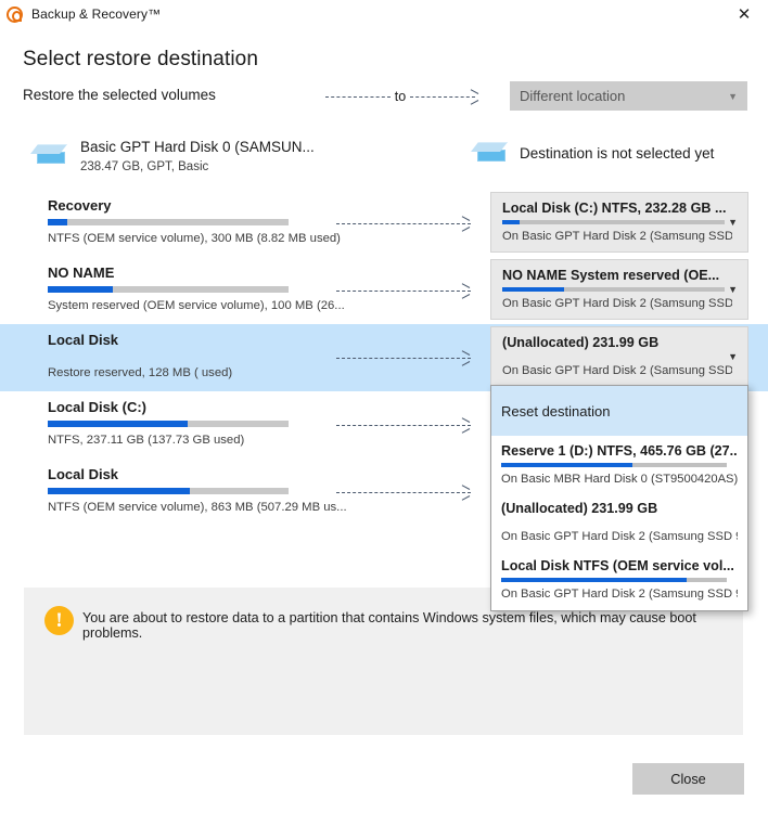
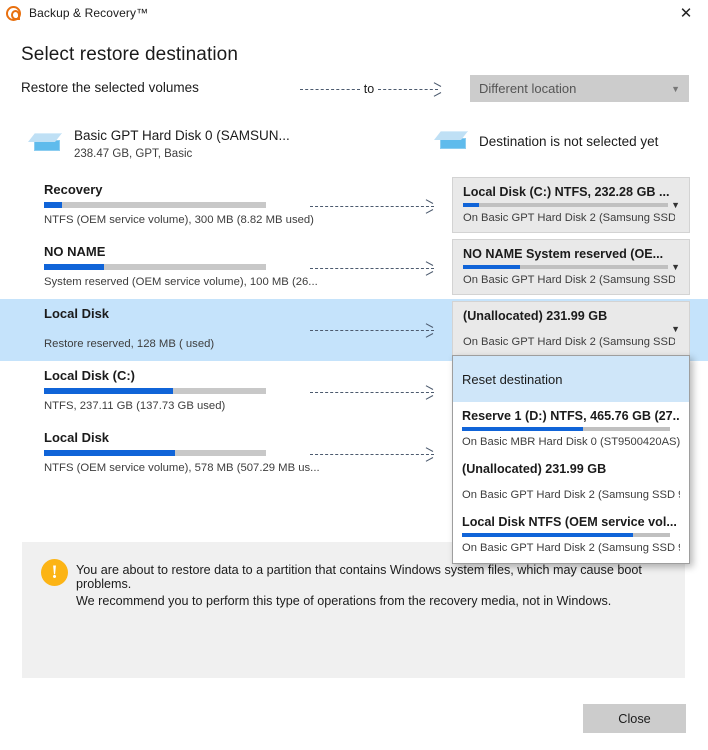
  Backup & Recovery™
  ✕
  Select restore destination
  Restore the selected volumes
  to
  Different location
  ▼
  Basic GPT Hard Disk 0 (SAMSUN...
  238.47 GB, GPT, Basic
  Destination is not selected yet
  Recovery
  NTFS (OEM service volume), 300 MB (8.82 MB used)
  Local Disk (C:) NTFS, 232.28 GB ...
  On Basic GPT Hard Disk 2 (Samsung SSD
  ▼
  NO NAME
  System reserved (OEM service volume), 100 MB (26...
  NO NAME System reserved (OE...
  On Basic GPT Hard Disk 2 (Samsung SSD
  ▼
  Local Disk
  Restore reserved, 128 MB ( used)
  (Unallocated) 231.99 GB
  On Basic GPT Hard Disk 2 (Samsung SSD
  ▼
  Local Disk (C:)
  NTFS, 237.11 GB (137.73 GB used)
  Local Disk
- NTFS (OEM service volume), 863 MB (507.29 MB us...
+ NTFS (OEM service volume), 578 MB (507.29 MB us...
  Reset destination
  Reserve 1 (D:) NTFS, 465.76 GB (27..
  On Basic MBR Hard Disk 0 (ST9500420AS)
  (Unallocated) 231.99 GB
  On Basic GPT Hard Disk 2 (Samsung SSD
  Local Disk NTFS (OEM service vol...
  On Basic GPT Hard Disk 2 (Samsung SSD
  !
  You are about to restore data to a partition that contains Windows system files, which may cause boot problems.
+ We recommend you to perform this type of operations from the recovery media, not in Windows.
  Close
